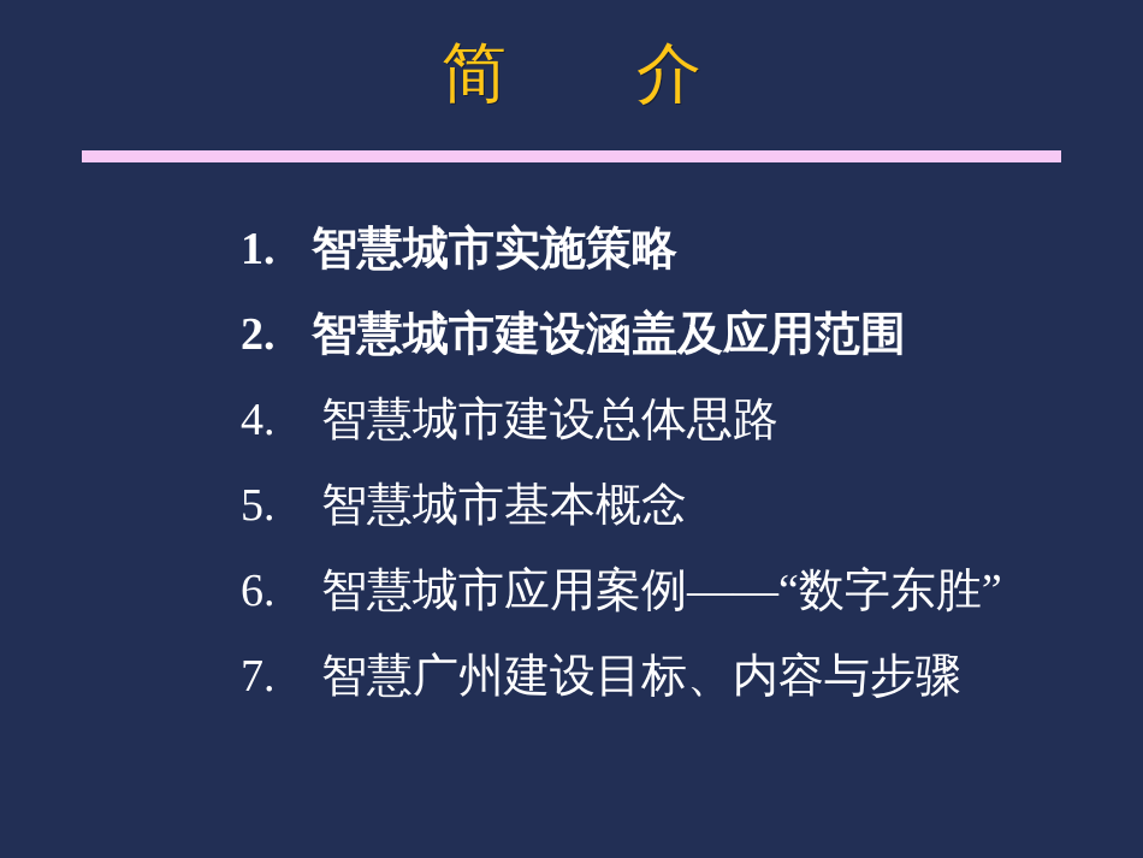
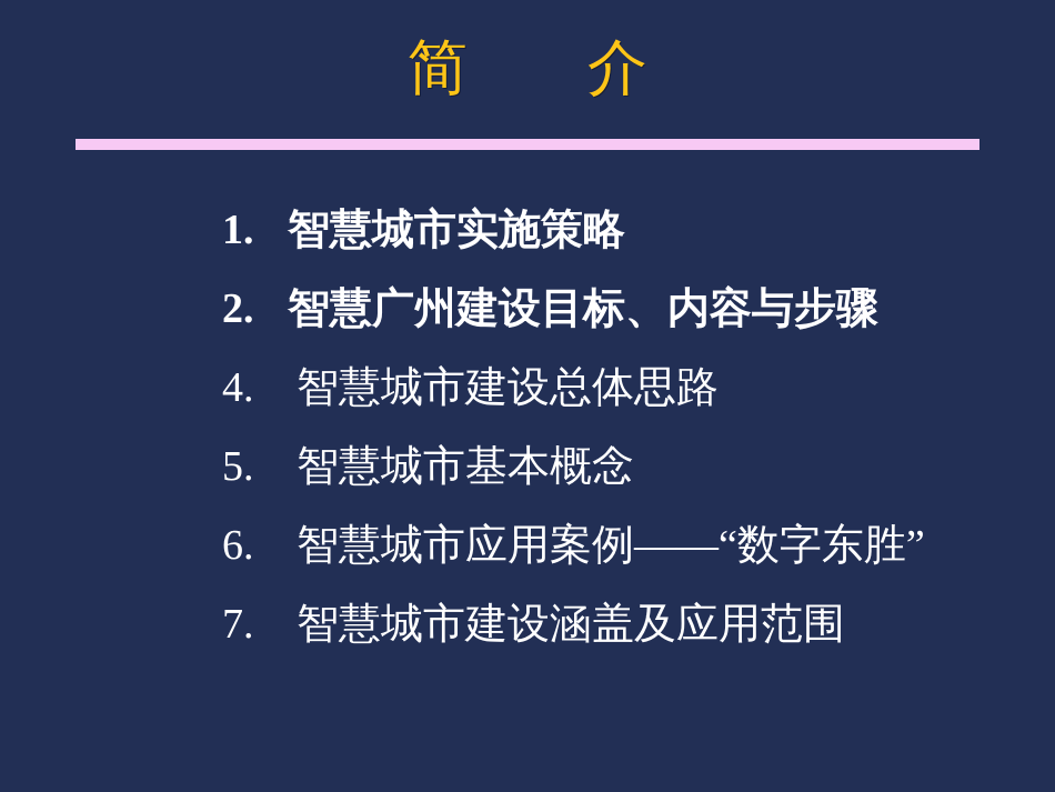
  简 介
  1. 智慧城市实施策略
- 2. 智慧城市建设涵盖及应用范围
+ 2. 智慧广州建设目标、内容与步骤
  4. 智慧城市建设总体思路
  5. 智慧城市基本概念
  6. 智慧城市应用案例——“数字东胜”
- 7. 智慧广州建设目标、内容与步骤
+ 7. 智慧城市建设涵盖及应用范围
